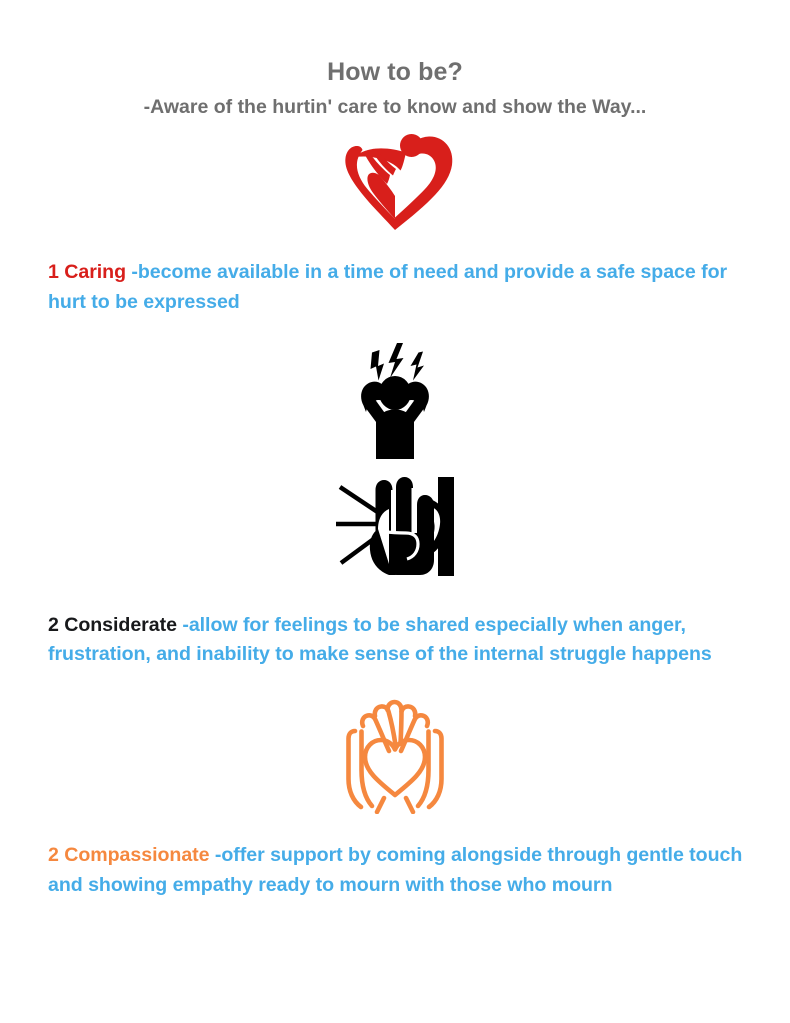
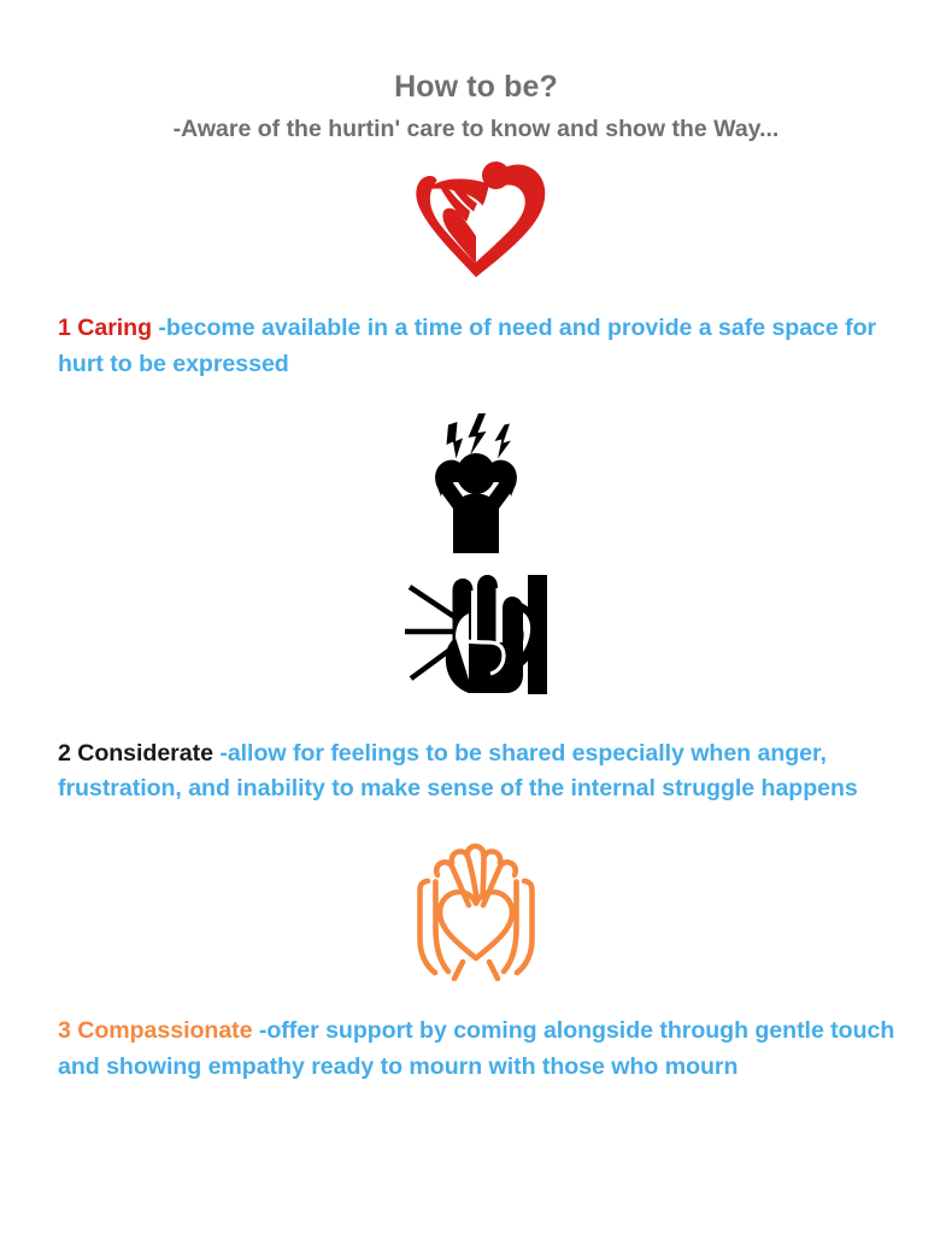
  How to be?
  -Aware of the hurtin' care to know and show the Way...
  1 Caring -become available in a time of need and provide a safe space for hurt to be expressed
  2 Considerate -allow for feelings to be shared especially when anger, frustration, and inability to make sense of the internal struggle happens
- 2 Compassionate -offer support by coming alongside through gentle touch and showing empathy ready to mourn with those who mourn
+ 3 Compassionate -offer support by coming alongside through gentle touch and showing empathy ready to mourn with those who mourn
